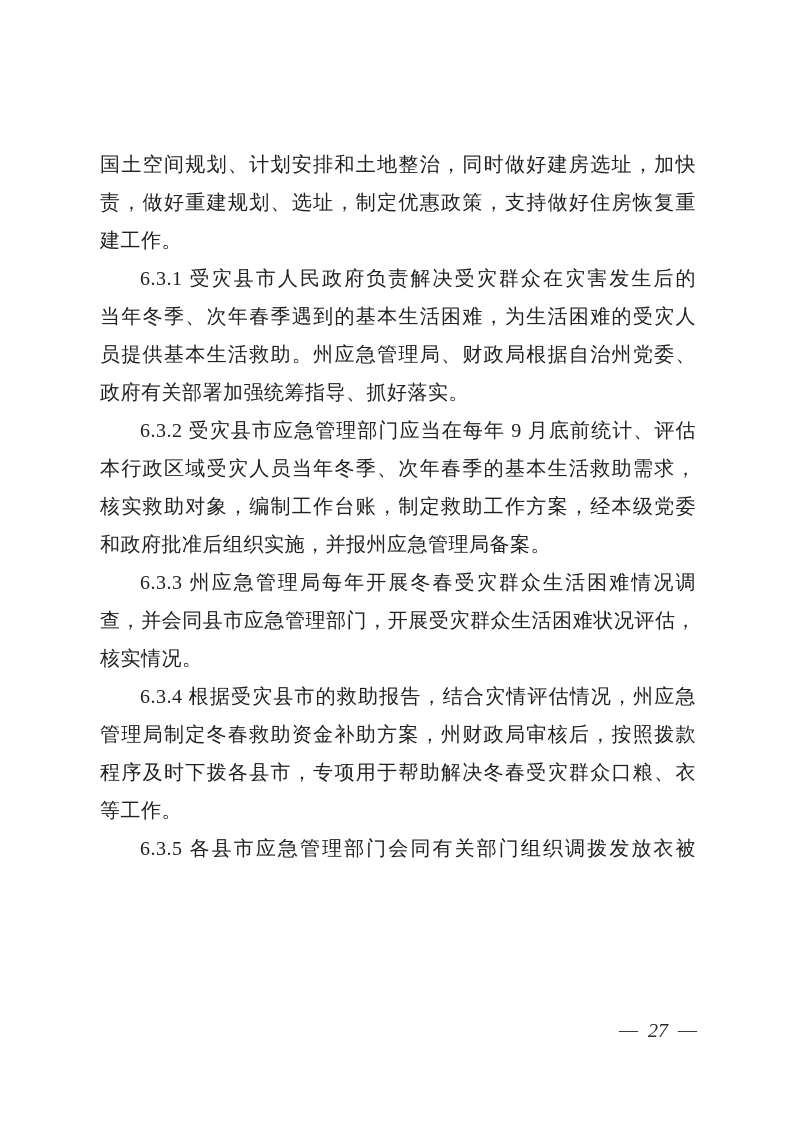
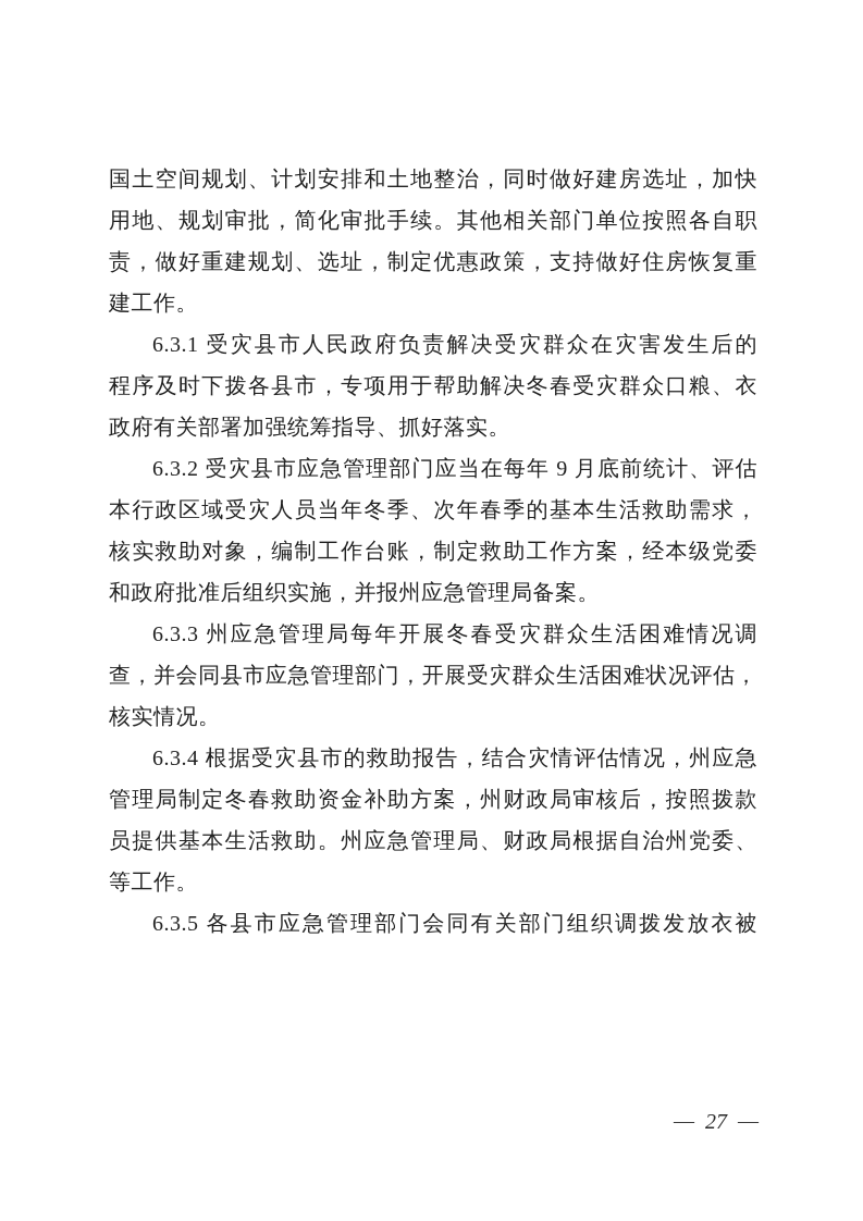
  国土空间规划、计划安排和土地整治，同时做好建房选址，加快
+ 用地、规划审批，简化审批手续。其他相关部门单位按照各自职
  责，做好重建规划、选址，制定优惠政策，支持做好住房恢复重
  建工作。
  6.3.1 受灾县市人民政府负责解决受灾群众在灾害发生后的
- 当年冬季、次年春季遇到的基本生活困难，为生活困难的受灾人
- 员提供基本生活救助。州应急管理局、财政局根据自治州党委、
+ 程序及时下拨各县市，专项用于帮助解决冬春受灾群众口粮、衣
  政府有关部署加强统筹指导、抓好落实。
  6.3.2 受灾县市应急管理部门应当在每年 9 月底前统计、评估
  本行政区域受灾人员当年冬季、次年春季的基本生活救助需求，
  核实救助对象，编制工作台账，制定救助工作方案，经本级党委
  和政府批准后组织实施，并报州应急管理局备案。
  6.3.3 州应急管理局每年开展冬春受灾群众生活困难情况调
  查，并会同县市应急管理部门，开展受灾群众生活困难状况评估，
  核实情况。
  6.3.4 根据受灾县市的救助报告，结合灾情评估情况，州应急
  管理局制定冬春救助资金补助方案，州财政局审核后，按照拨款
- 程序及时下拨各县市，专项用于帮助解决冬春受灾群众口粮、衣
+ 员提供基本生活救助。州应急管理局、财政局根据自治州党委、
  等工作。
  6.3.5 各县市应急管理部门会同有关部门组织调拨发放衣被
  —
  27
  —
